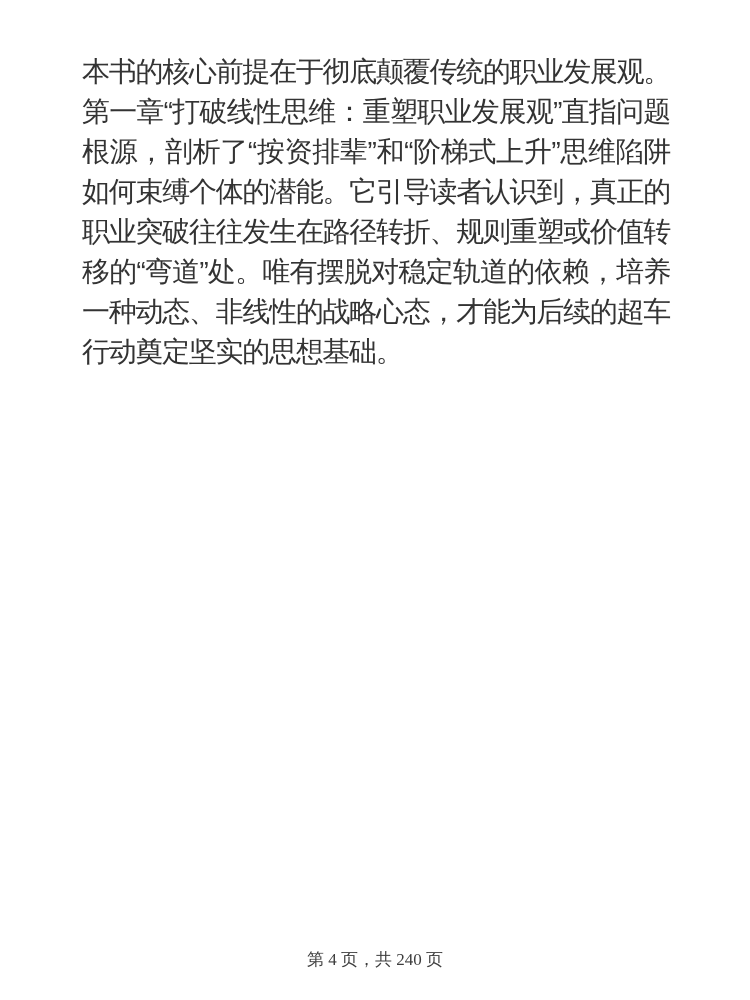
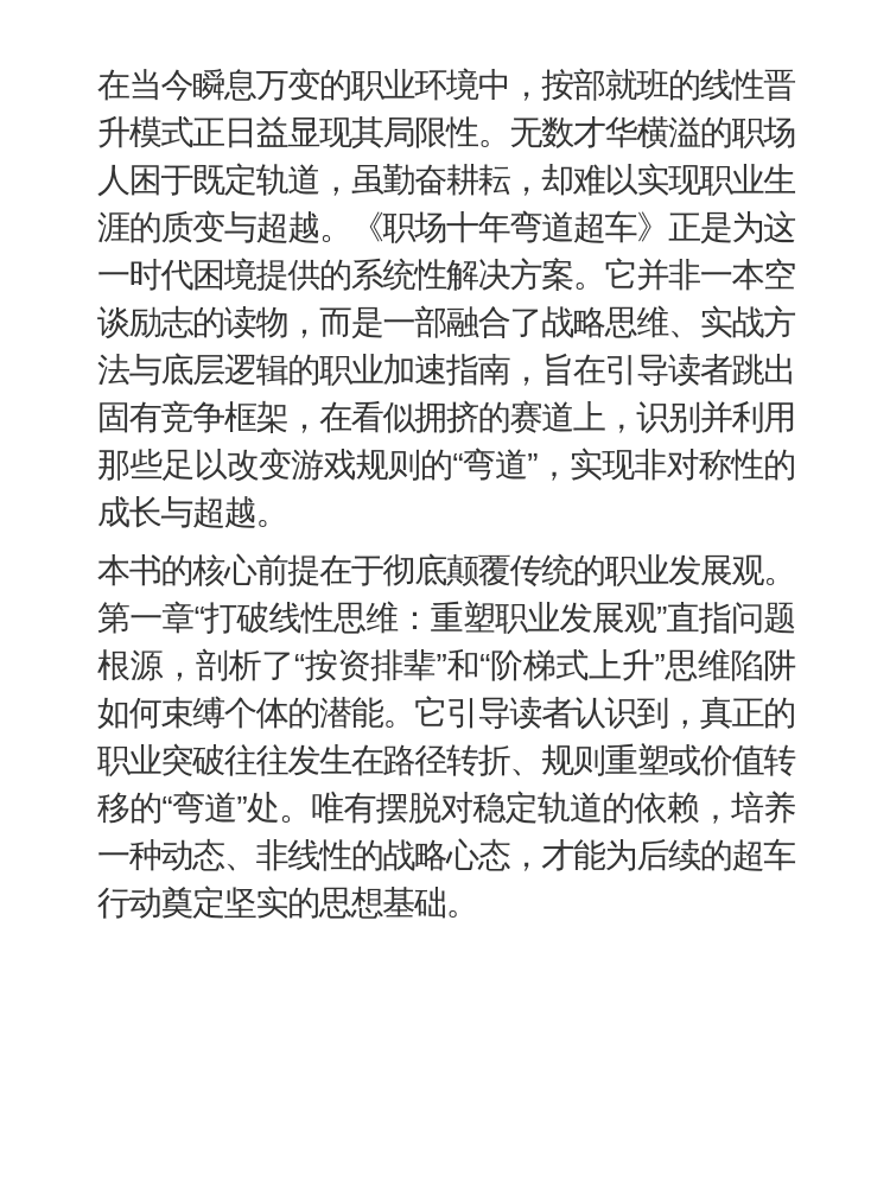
+ 在当今瞬息万变的职业环境中，按部就班的线性晋升模式正日益显现其局限性。无数才华横溢的职场人困于既定轨道，虽勤奋耕耘，却难以实现职业生涯的质变与超越。《职场十年弯道超车》正是为这一时代困境提供的系统性解决方案。它并非一本空谈励志的读物，而是一部融合了战略思维、实战方法与底层逻辑的职业加速指南，旨在引导读者跳出固有竞争框架，在看似拥挤的赛道上，识别并利用那些足以改变游戏规则的“弯道”，实现非对称性的成长与超越。
  本书的核心前提在于彻底颠覆传统的职业发展观。第一章“打破线性思维：重塑职业发展观”直指问题根源，剖析了“按资排辈”和“阶梯式上升”思维陷阱如何束缚个体的潜能。它引导读者认识到，真正的职业突破往往发生在路径转折、规则重塑或价值转移的“弯道”处。唯有摆脱对稳定轨道的依赖，培养一种动态、非线性的战略心态，才能为后续的超车行动奠定坚实的思想基础。
- 第 4 页，共 240 页
